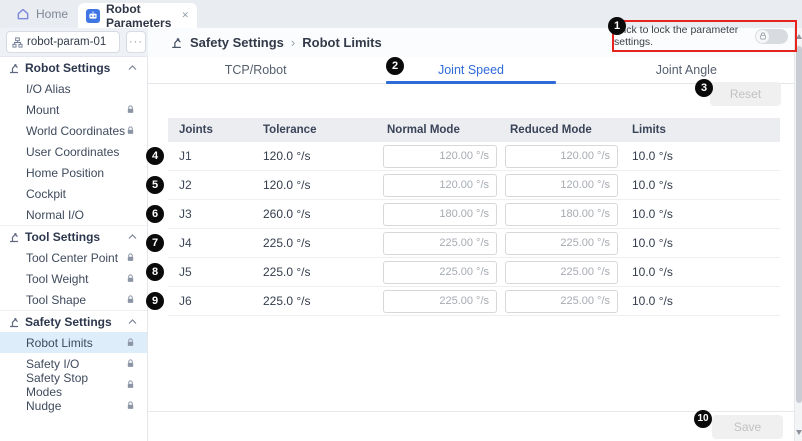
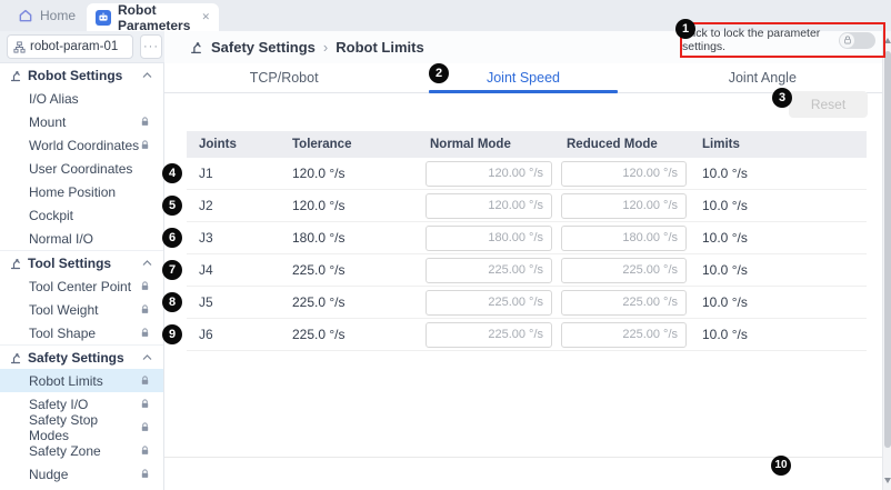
  Home
  Robot Parameters
  ✕
  robot-param-01
  ···
  Safety Settings
  ›
  Robot Limits
  Robot Settings
  I/O Alias
  Mount
  World Coordinates
  User Coordinates
  Home Position
  Cockpit
  Normal I/O
  Tool Settings
  Tool Center Point
  Tool Weight
  Tool Shape
  Safety Settings
  Robot Limits
  Safety I/O
  Safety Stop Modes
+ Safety Zone
  Nudge
  TCP/Robot
  Joint Speed
  Joint Angle
  Reset
  Joints
  Tolerance
  Normal Mode
  Reduced Mode
  Limits
  J1
  120.0 °/s
  120.00 °/s
  120.00 °/s
  10.0 °/s
  J2
  120.0 °/s
  120.00 °/s
  120.00 °/s
  10.0 °/s
  J3
- 260.0 °/s
+ 180.0 °/s
  180.00 °/s
  180.00 °/s
  10.0 °/s
  J4
  225.0 °/s
  225.00 °/s
  225.00 °/s
  10.0 °/s
  J5
  225.0 °/s
  225.00 °/s
  225.00 °/s
  10.0 °/s
  J6
  225.0 °/s
  225.00 °/s
  225.00 °/s
  10.0 °/s
- Save
  ick to lock the parameter settings.
  1
  2
  3
  4
  5
  6
  7
  8
  9
  10
